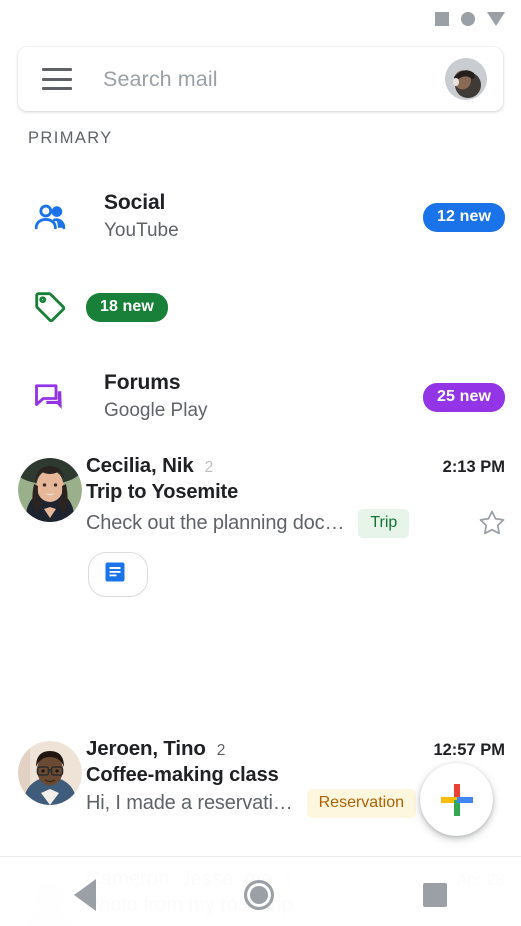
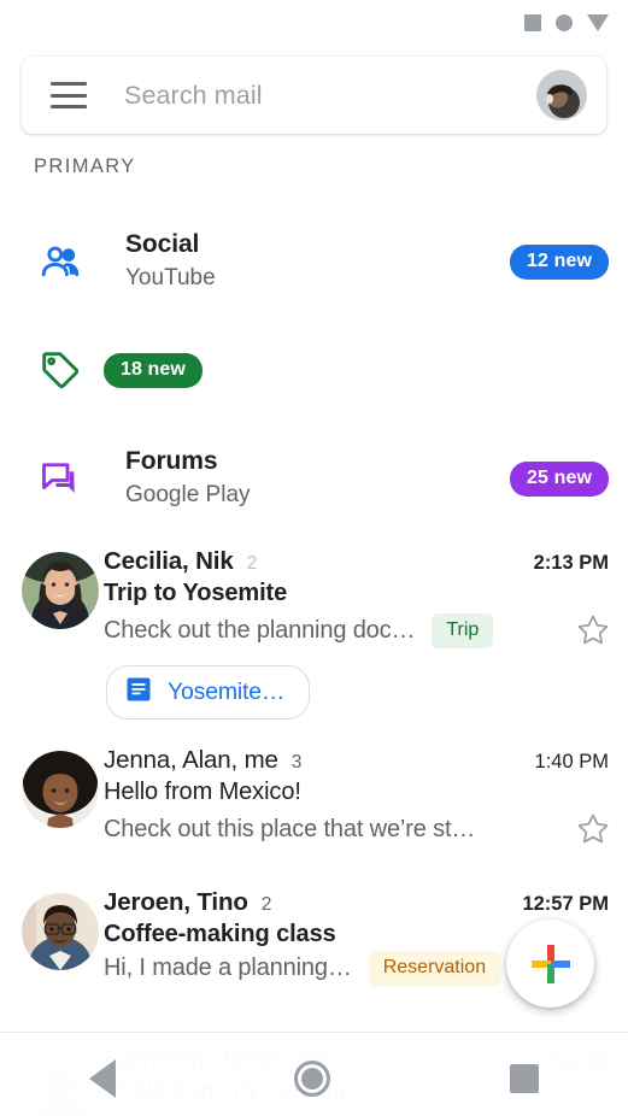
  Search mail
  PRIMARY
  Social
  YouTube
  12 new
  18 new
  Forums
  Google Play
  25 new
  Cecilia, Nik
  2
  2:13 PM
  Trip to Yosemite
  Check out the planning doc…
  Trip
+ Yosemite…
+ Jenna, Alan, me
+ 3
+ 1:40 PM
+ Hello from Mexico!
+ Check out this place that we’re st…
  Jeroen, Tino
  2
  12:57 PM
  Coffee-making class
- Hi, I made a reservati…
+ Hi, I made a planning…
  Reservation
  Cameron, Jesse, me
  Photo from my roarip
